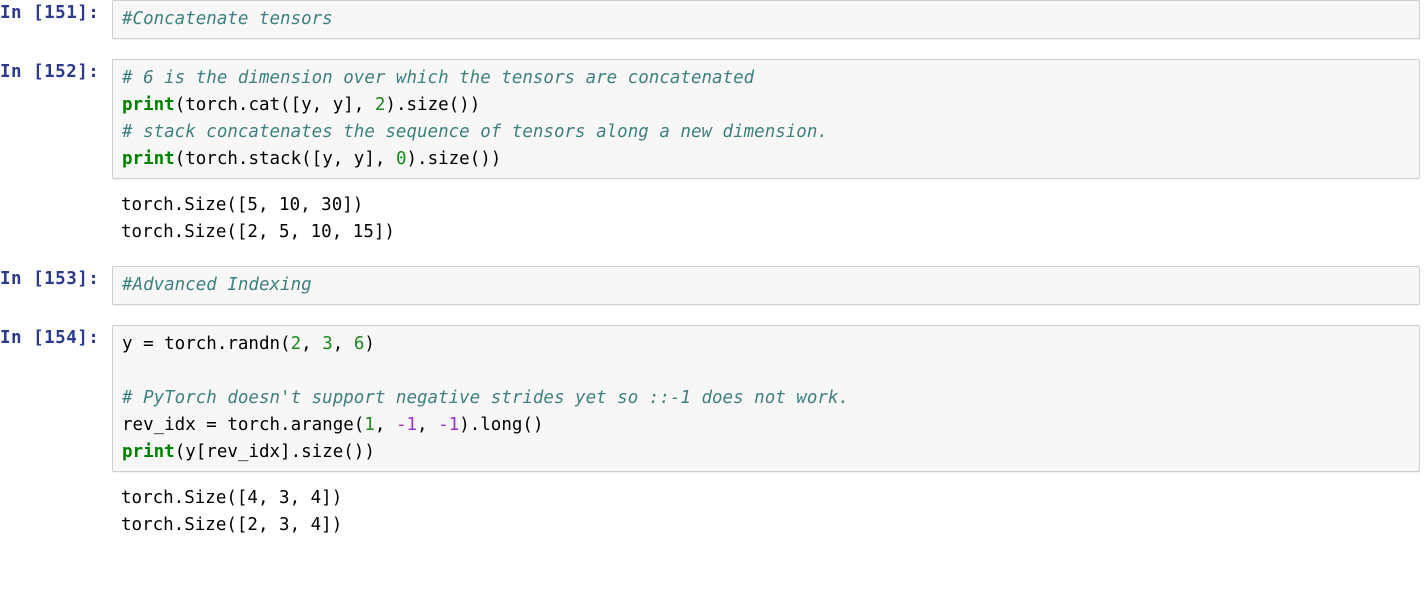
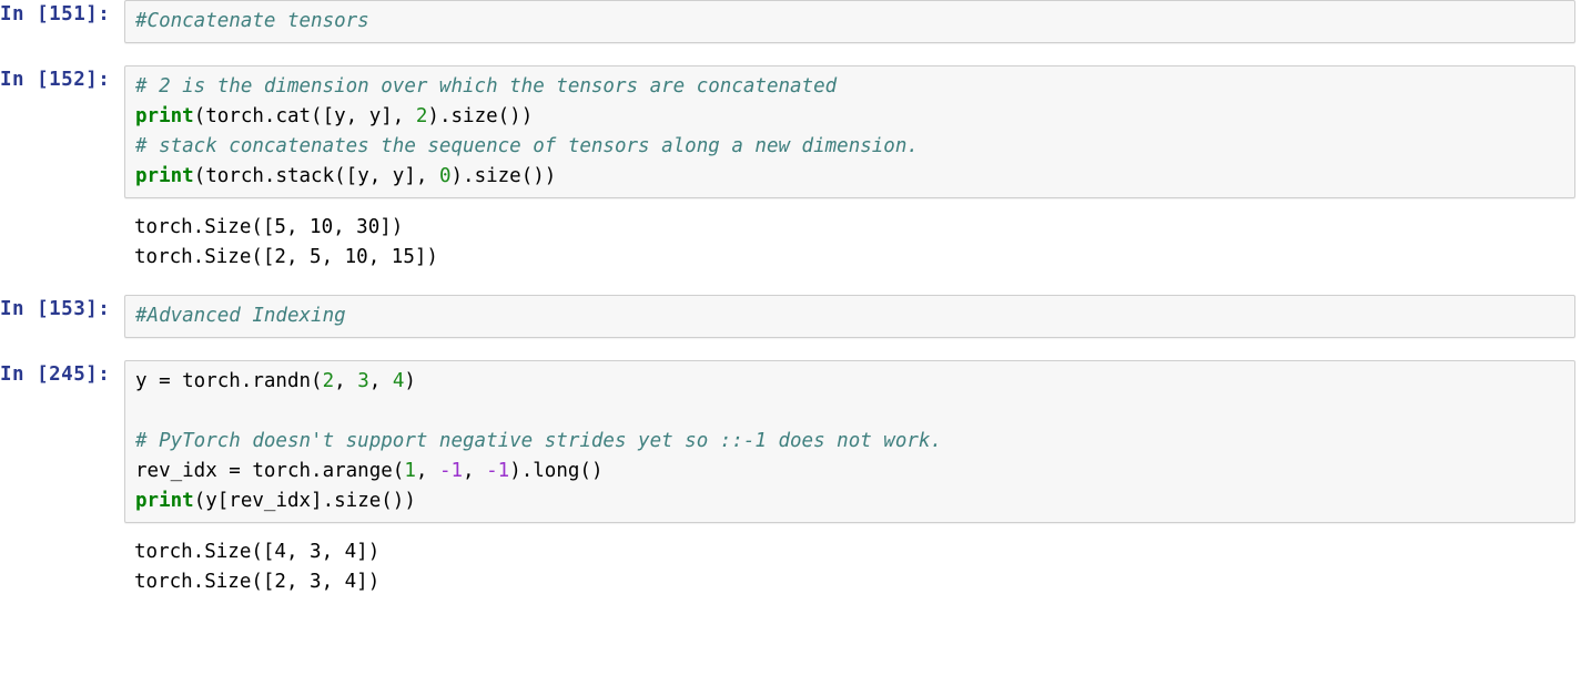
  In [151]:
  #Concatenate tensors
  In [152]:
- # 6 is the dimension over which the tensors are concatenated
+ # 2 is the dimension over which the tensors are concatenated
  print(torch.cat([y, y], 2).size())
  # stack concatenates the sequence of tensors along a new dimension.
  print(torch.stack([y, y], 0).size())
  torch.Size([5, 10, 30])
  torch.Size([2, 5, 10, 15])
  In [153]:
  #Advanced Indexing
- In [154]:
+ In [245]:
- y = torch.randn(2, 3, 6)
+ y = torch.randn(2, 3, 4)
  # PyTorch doesn't support negative strides yet so ::-1 does not work.
  rev_idx = torch.arange(1, -1, -1).long()
  print(y[rev_idx].size())
  torch.Size([4, 3, 4])
  torch.Size([2, 3, 4])
